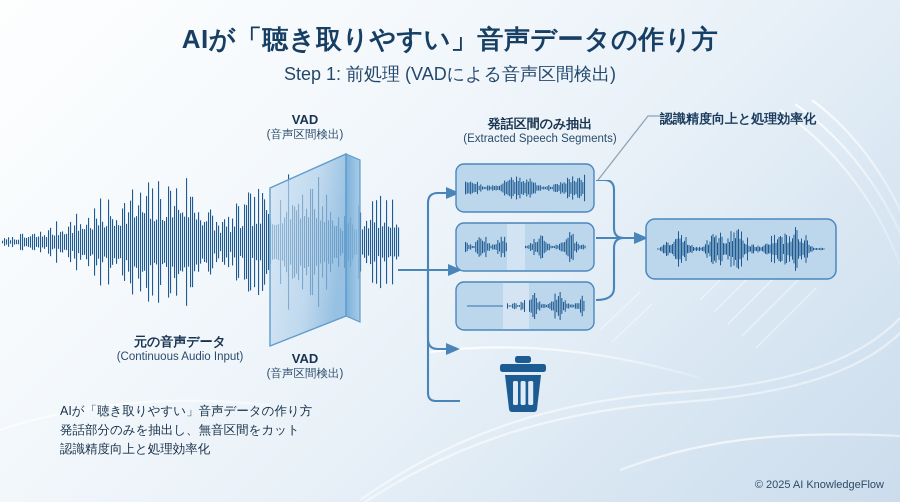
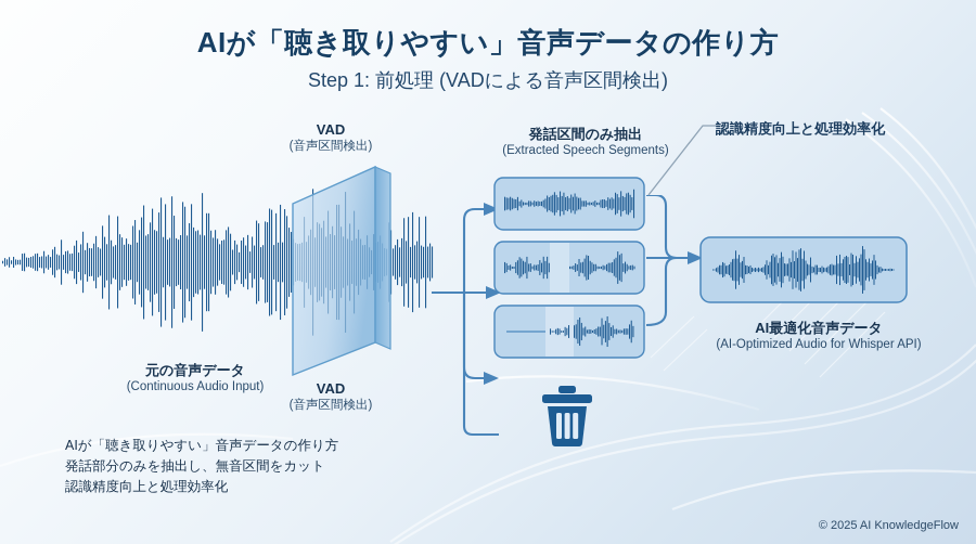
  AIが「聴き取りやすい」音声データの作り方
  Step 1: 前処理 (VADによる音声区間検出)
  VAD
  (音声区間検出)
  VAD
  (音声区間検出)
  発話区間のみ抽出
  (Extracted Speech Segments)
  元の音声データ
  (Continuous Audio Input)
+ AI最適化音声データ
+ (AI-Optimized Audio for Whisper API)
  認識精度向上と処理効率化
  AIが「聴き取りやすい」音声データの作り方
  発話部分のみを抽出し、無音区間をカット
  認識精度向上と処理効率化
  © 2025 AI KnowledgeFlow
